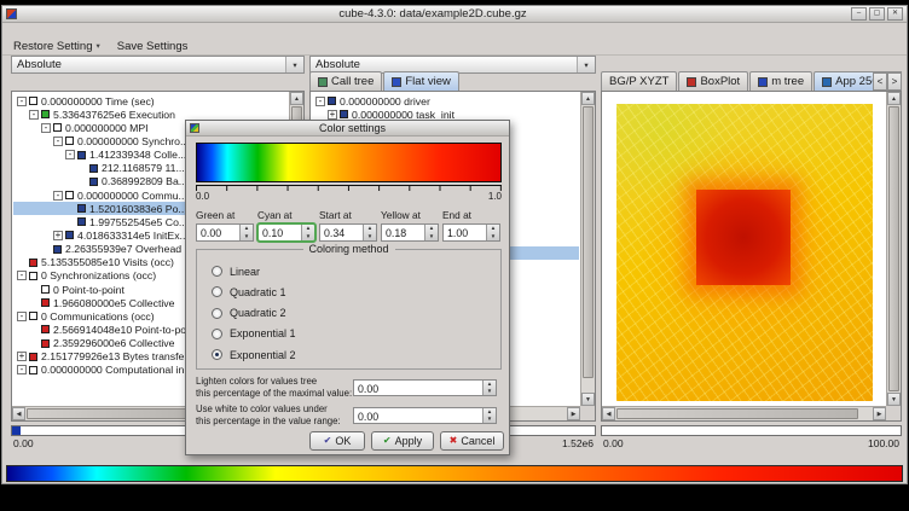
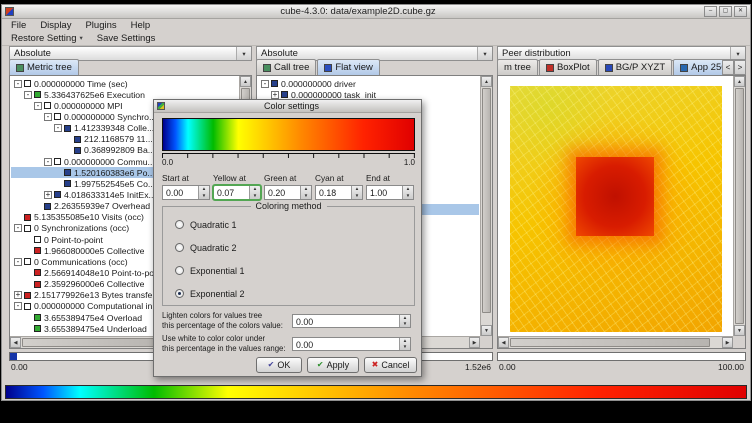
  cube-4.3.0: data/example2D.cube.gz
+ File
+ Display
+ Plugins
+ Help
  Restore Setting
  Save Settings
  Absolute
  Absolute
+ Peer distribution
+ Metric tree
  -
  0.000000000 Time (sec)
  -
  5.336437625e6 Execution
  -
  0.000000000 MPI
  -
  0.000000000 Synchro.
  -
  1.412339348 Colle..
  212.1168579 11...
  0.368992809 Ba..
  -
  0.000000000 Commu..
  1.520160383e6 Po..
  1.997552545e5 Co..
  +
  4.018633314e5 InitEx.
  2.26355939e7 Overhead
  5.135355085e10 Visits (occ)
  -
  0 Synchronizations (occ)
  0 Point-to-point
  1.966080000e5 Collective
  -
  0 Communications (occ)
  2.566914048e10 Point-to-po
  2.359296000e6 Collective
  +
  2.151779926e13 Bytes transfe
  -
  0.000000000 Computational in
+ 3.655389475e4 Overload
+ 3.655389475e4 Underload
  0.00
  Call tree
  Flat view
  -
  0.000000000 driver
  +
  0.000000000 task_init
  1.52e6
- BG/P XYZT
+ m tree
  BoxPlot
- m tree
+ BG/P XYZT
  <
  >
  0.00
  100.00
  Color settings
  0.0
  1.0
- Green at
+ Start at
  0.00
- Cyan at
+ Yellow at
- 0.10
+ 0.07
- Start at
+ Green at
- 0.34
+ 0.20
- Yellow at
+ Cyan at
  0.18
  End at
  1.00
  Coloring method
- Linear
  Quadratic 1
  Quadratic 2
  Exponential 1
  Exponential 2
  Lighten colors for values tree
- this percentage of the maximal value:
+ this percentage of the colors value:
  0.00
- Use white to color values under
+ Use white to color color under
- this percentage in the value range:
+ this percentage in the values range:
  0.00
  ✔
  OK
  ✔
  Apply
  ✖
  Cancel
